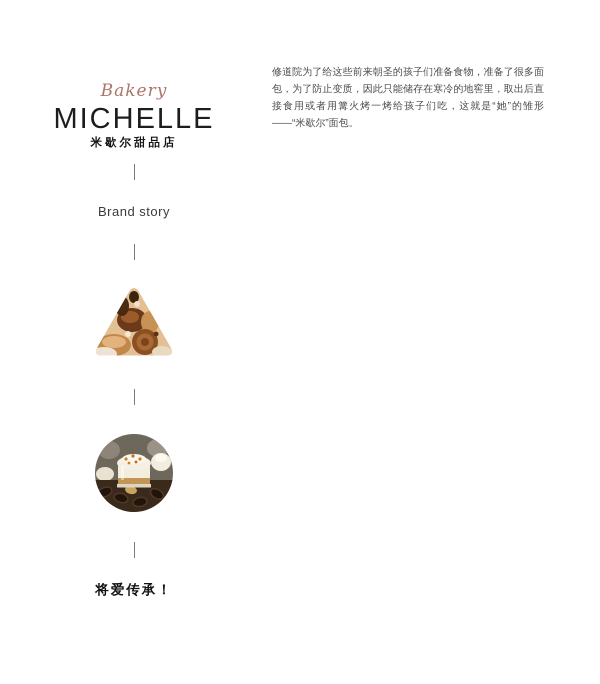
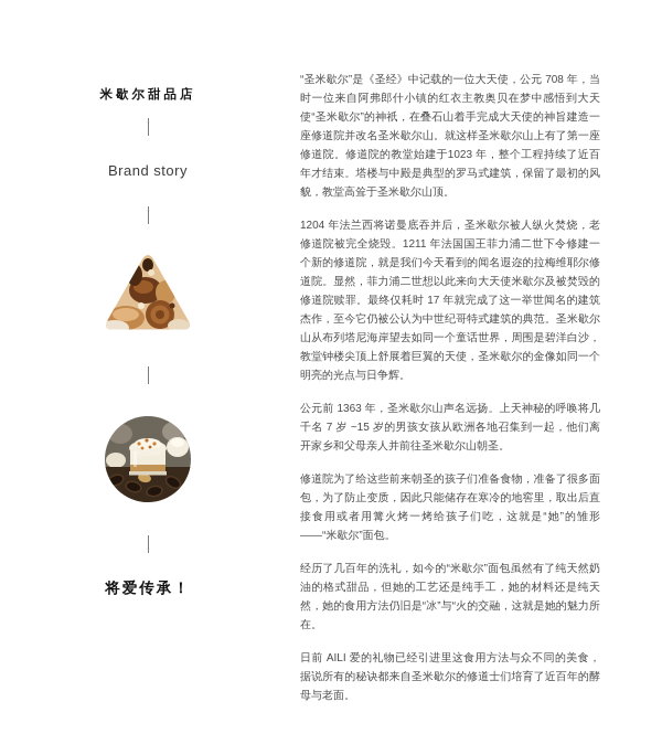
- Bakery
- MICHELLE
  米歇尔甜品店
  Brand story
  将爱传承！
+ “圣米歇尔”是《圣经》中记载的一位大天使，公元 708 年，当时一位来自阿弗郎什小镇的红衣主教奥贝在梦中感悟到大天使“圣米歇尔”的神祇，在叠石山着手完成大天使的神旨建造一座修道院并改名圣米歇尔山。就这样圣米歇尔山上有了第一座修道院。修道院的教堂始建于1023 年，整个工程持续了近百年才结束。塔楼与中殿是典型的罗马式建筑，保留了最初的风貌，教堂高耸于圣米歇尔山顶。
+ 1204 年法兰西将诺曼底吞并后，圣米歇尔被人纵火焚烧，老修道院被完全烧毁。1211 年法国国王菲力浦二世下令修建一个新的修道院，就是我们今天看到的闻名遐迩的拉梅维耶尔修道院。显然，菲力浦二世想以此来向大天使米歇尔及被焚毁的修道院赎罪。最终仅耗时 17 年就完成了这一举世闻名的建筑杰作，至今它仍被公认为中世纪哥特式建筑的典范。圣米歇尔山从布列塔尼海岸望去如同一个童话世界，周围是碧洋白沙，教堂钟楼尖顶上舒展着巨翼的天使，圣米歇尔的金像如同一个明亮的光点与日争辉。
+ 公元前 1363 年，圣米歇尔山声名远扬。上天神秘的呼唤将几千名 7 岁 ~15 岁的男孩女孩从欧洲各地召集到一起，他们离开家乡和父母亲人并前往圣米歇尔山朝圣。
  修道院为了给这些前来朝圣的孩子们准备食物，准备了很多面包，为了防止变质，因此只能储存在寒冷的地窖里，取出后直接食用或者用篝火烤一烤给孩子们吃，这就是“她”的雏形——“米歇尔”面包。
+ 经历了几百年的洗礼，如今的“米歇尔”面包虽然有了纯天然奶油的格式甜品，但她的工艺还是纯手工，她的材料还是纯天然，她的食用方法仍旧是“冰”与“火的交融，这就是她的魅力所在。
+ 日前 AILI 爱的礼物已经引进里这食用方法与众不同的美食，据说所有的秘诀都来自圣米歇尔的修道士们培育了近百年的酵母与老面。
